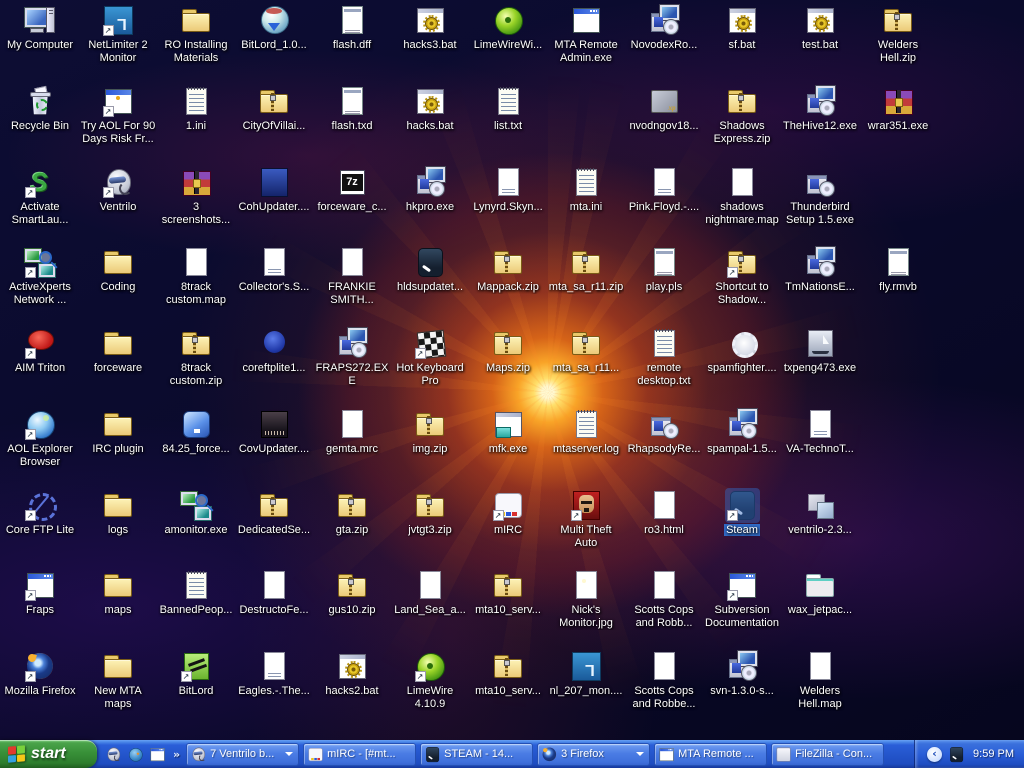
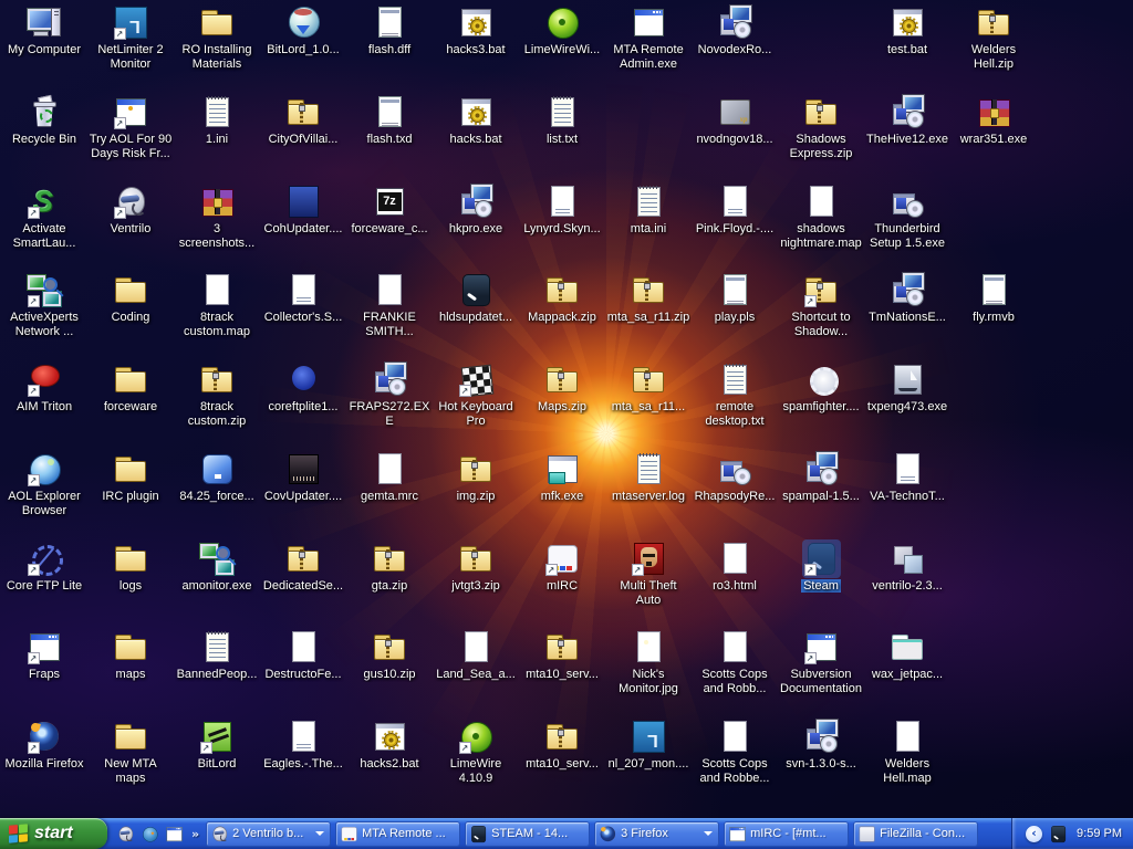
  My Computer
  NetLimiter 2 Monitor
  RO Installing Materials
  BitLord_1.0...
  flash.dff
  hacks3.bat
  LimeWireWi...
  MTA Remote Admin.exe
  NovodexRo...
- sf.bat
  test.bat
  Welders Hell.zip
  Recycle Bin
  Try AOL For 90 Days Risk Fr...
  1.ini
  CityOfVillai...
  flash.txd
  hacks.bat
  list.txt
  nvodngov18...
  Shadows Express.zip
  TheHive12.exe
  wrar351.exe
  Activate SmartLau...
  Ventrilo
  3 screenshots...
  CohUpdater....
  forceware_c...
  hkpro.exe
  Lynyrd.Skyn...
  mta.ini
  Pink.Floyd.-....
  shadows nightmare.map
  Thunderbird Setup 1.5.exe
  ActiveXperts Network ...
  Coding
  8track custom.map
  Collector's.S...
  FRANKIE SMITH...
  hldsupdatet...
  Mappack.zip
  mta_sa_r11.zip
  play.pls
  Shortcut to Shadow...
  TmNationsE...
  fly.rmvb
  AIM Triton
  forceware
  8track custom.zip
  coreftplite1...
  FRAPS272.EXE
  Hot Keyboard Pro
  Maps.zip
  mta_sa_r11...
  remote desktop.txt
  spamfighter....
  txpeng473.exe
  AOL Explorer Browser
  IRC plugin
  84.25_force...
  CovUpdater....
  gemta.mrc
  img.zip
  mfk.exe
  mtaserver.log
  RhapsodyRe...
  spampal-1.5...
  VA-TechnoT...
  Core FTP Lite
  logs
  amonitor.exe
  DedicatedSe...
  gta.zip
  jvtgt3.zip
  mIRC
  Multi Theft Auto
  ro3.html
  Steam
  ventrilo-2.3...
  Fraps
  maps
  BannedPeop...
  DestructoFe...
  gus10.zip
  Land_Sea_a...
  mta10_serv...
  Nick's Monitor.jpg
  Scotts Cops and Robb...
  Subversion Documentation
  wax_jetpac...
  Mozilla Firefox
  New MTA maps
  BitLord
  Eagles.-.The...
  hacks2.bat
  LimeWire 4.10.9
  mta10_serv...
  nl_207_mon....
  Scotts Cops and Robbe...
  svn-1.3.0-s...
  Welders Hell.map
  start
  »
- 7 Ventrilo b...
+ 2 Ventrilo b...
- mIRC - [#mt...
+ MTA Remote ...
  STEAM - 14...
  3 Firefox
- MTA Remote ...
+ mIRC - [#mt...
  FileZilla - Con...
  ‹
  9:59 PM
